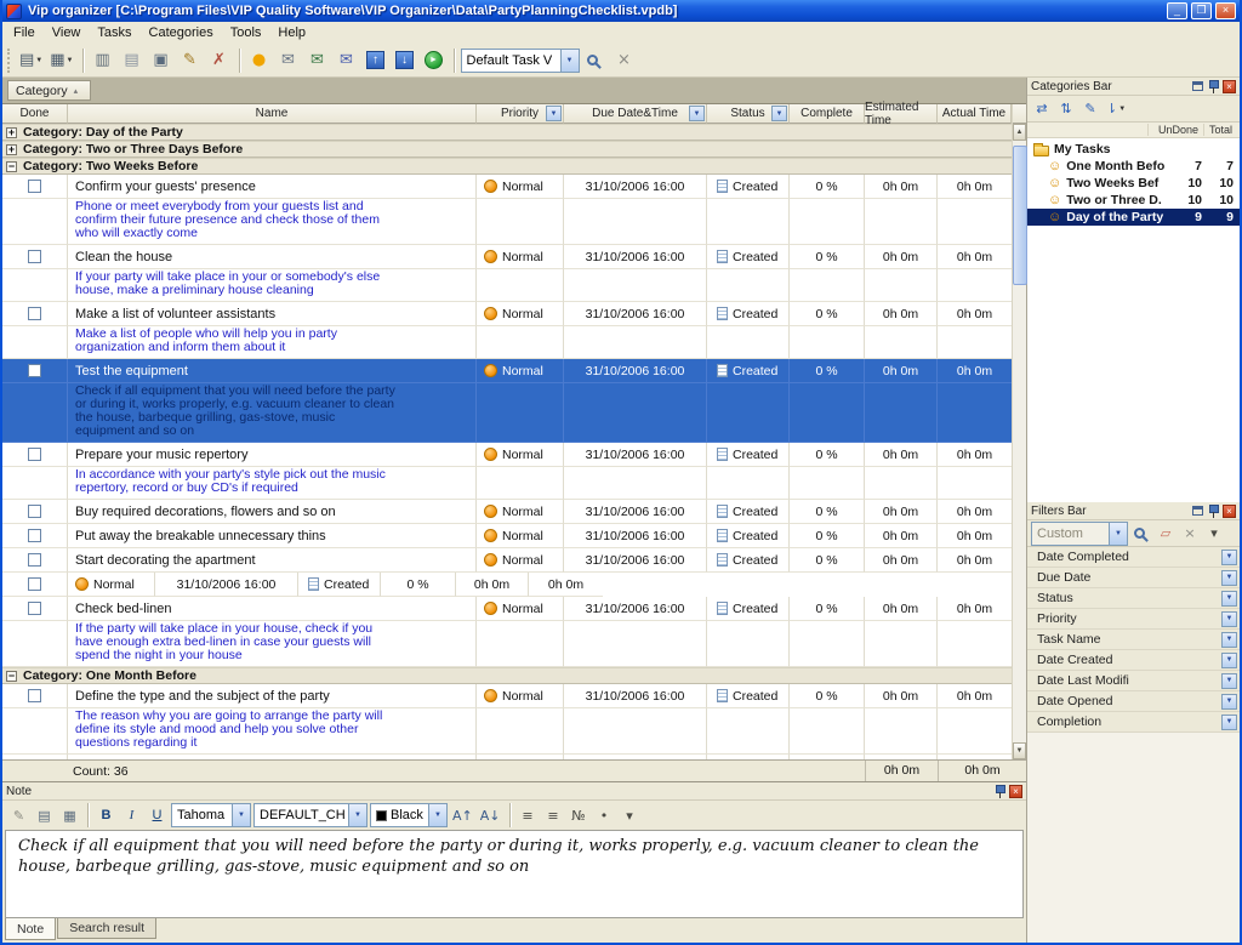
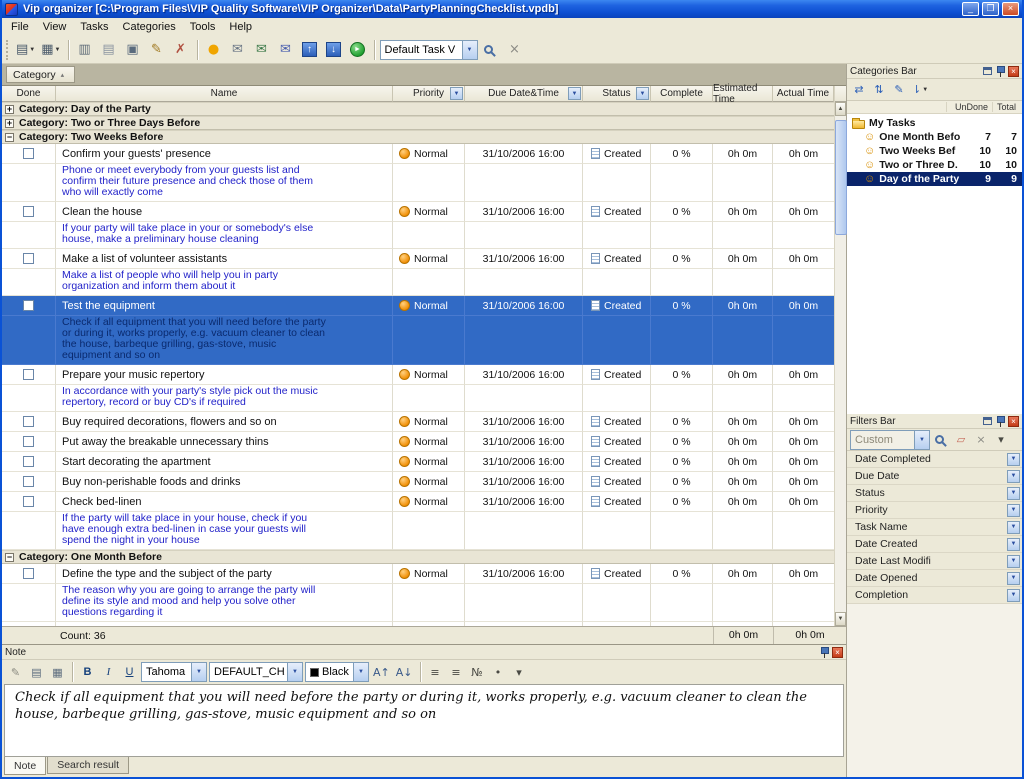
  Vip organizer [C:\Program Files\VIP Quality Software\VIP Organizer\Data\PartyPlanningChecklist.vpdb]
  _
  ❐
  ×
  File
  View
  Tasks
  Categories
  Tools
  Help
  ▤
  ▦
  ▥
  ▤
  ▣
  ✎
  ✗
  ●
  ✉
  ✉
  ✉
  ↑
  ↓
  Default Task V
  ×
  Category
  Done
  Name
  Priority
  Due Date&Time
  Status
  Complete
  Estimated Time
  Actual Time
  +
  Category: Day of the Party
  +
  Category: Two or Three Days Before
  −
  Category: Two Weeks Before
  Confirm your guests' presence
  Normal
  31/10/2006 16:00
  Created
  0 %
  0h 0m
  0h 0m
  Phone or meet everybody from your guests list and confirm their future presence and check those of them who will exactly come
  Clean the house
  Normal
  31/10/2006 16:00
  Created
  0 %
  0h 0m
  0h 0m
  If your party will take place in your or somebody's else house, make a preliminary house cleaning
  Make a list of volunteer assistants
  Normal
  31/10/2006 16:00
  Created
  0 %
  0h 0m
  0h 0m
  Make a list of people who will help you in party organization and inform them about it
  Test the equipment
  Normal
  31/10/2006 16:00
  Created
  0 %
  0h 0m
  0h 0m
  Check if all equipment that you will need before the party or during it, works properly, e.g. vacuum cleaner to clean the house, barbeque grilling, gas-stove, music equipment and so on
  Prepare your music repertory
  Normal
  31/10/2006 16:00
  Created
  0 %
  0h 0m
  0h 0m
  In accordance with your party's style pick out the music repertory, record or buy CD's if required
  Buy required decorations, flowers and so on
  Normal
  31/10/2006 16:00
  Created
  0 %
  0h 0m
  0h 0m
  Put away the breakable unnecessary thins
  Normal
  31/10/2006 16:00
  Created
  0 %
  0h 0m
  0h 0m
  Start decorating the apartment
  Normal
  31/10/2006 16:00
  Created
  0 %
  0h 0m
  0h 0m
+ Buy non-perishable foods and drinks
  Normal
  31/10/2006 16:00
  Created
  0 %
  0h 0m
  0h 0m
  Check bed-linen
  Normal
  31/10/2006 16:00
  Created
  0 %
  0h 0m
  0h 0m
  If the party will take place in your house, check if you have enough extra bed-linen in case your guests will spend the night in your house
  −
  Category: One Month Before
  Define the type and the subject of the party
  Normal
  31/10/2006 16:00
  Created
  0 %
  0h 0m
  0h 0m
  The reason why you are going to arrange the party will define its style and mood and help you solve other questions regarding it
  Count: 36
  0h 0m
  0h 0m
  Note
  ×
  ✎
  ▤
  ▦
  B
  I
  U
  Tahoma
  DEFAULT_CH
  Black
  A↑
  A↓
  ≡
  ≡
  №
  •
  ▾
  Check if all equipment that you will need before the party or during it, works properly, e.g. vacuum cleaner to clean the house, barbeque grilling, gas-stove, music equipment and so on
  Note
  Search result
  Categories Bar
  ×
  ⇄
  ⇅
  ✎
  ⇂
  UnDone
  Total
  My Tasks
  ☺
  One Month Befo
  7
  7
  ☺
  Two Weeks Bef
  10
  10
  ☺
  Two or Three D.
  10
  10
  ☺
  Day of the Party
  9
  9
  Filters Bar
  ×
  Custom
  ▱
  ×
  ▾
  Date Completed
  Due Date
  Status
  Priority
  Task Name
  Date Created
  Date Last Modifi
  Date Opened
  Completion
